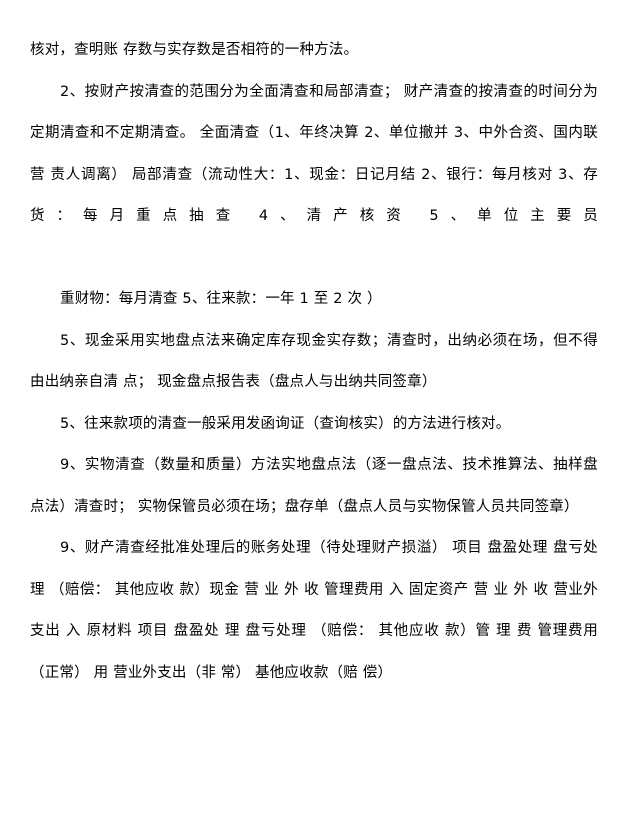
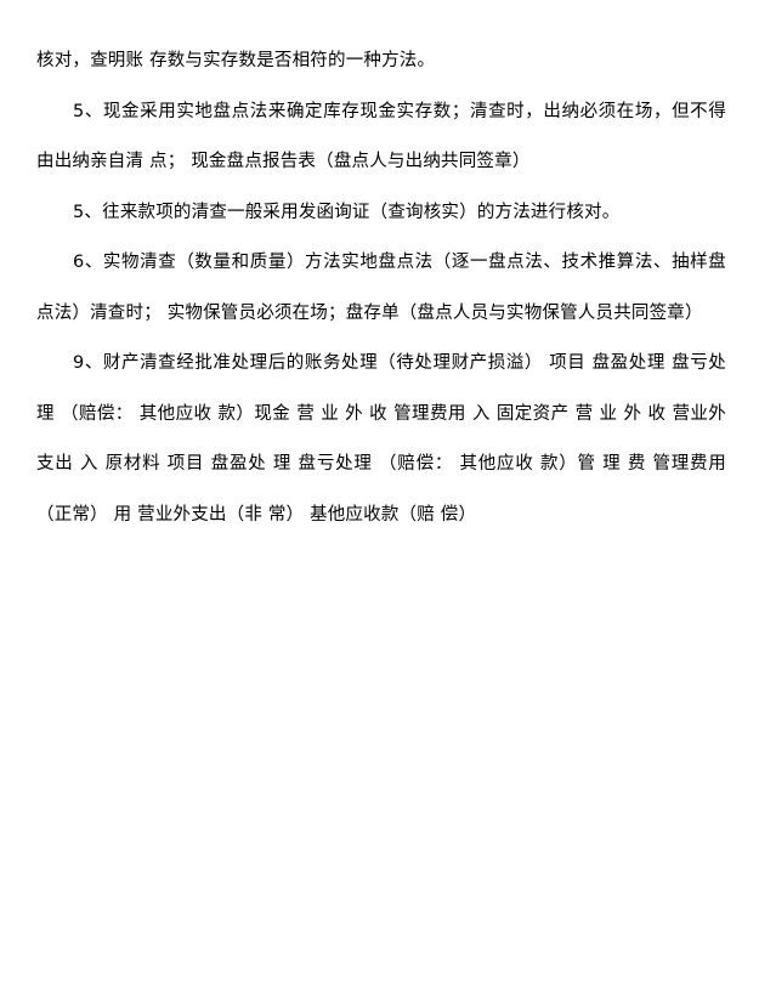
  核对，查明账 存数与实存数是否相符的一种方法。
- 2、按财产按清查的范围分为全面清查和局部清查； 财产清查的按清查的时间分为定期清查和不定期清查。 全面清查（1、年终决算 2、单位撤并 3、中外合资、国内联营 责人调离） 局部清查（流动性大：1、现金：日记月结 2、银行：每月核对 3、存货：每月重点抽查 4、清产核资 5、单位主要员
- 重财物：每月清查 5、往来款：一年 1 至 2 次 ）
  5、现金采用实地盘点法来确定库存现金实存数；清查时，出纳必须在场，但不得由出纳亲自清 点； 现金盘点报告表（盘点人与出纳共同签章）
  5、往来款项的清查一般采用发函询证（查询核实）的方法进行核对。
- 9、实物清查（数量和质量）方法实地盘点法（逐一盘点法、技术推算法、抽样盘点法）清查时； 实物保管员必须在场；盘存单（盘点人员与实物保管人员共同签章）
+ 6、实物清查（数量和质量）方法实地盘点法（逐一盘点法、技术推算法、抽样盘点法）清查时； 实物保管员必须在场；盘存单（盘点人员与实物保管人员共同签章）
  9、财产清查经批准处理后的账务处理（待处理财产损溢） 项目 盘盈处理 盘亏处理 （赔偿： 其他应收 款）现金 营 业 外 收 管理费用 入 固定资产 营 业 外 收 营业外支出 入 原材料 项目 盘盈处 理 盘亏处理 （赔偿： 其他应收 款）管 理 费 管理费用 （正常） 用 营业外支出（非 常） 基他应收款（赔 偿）
